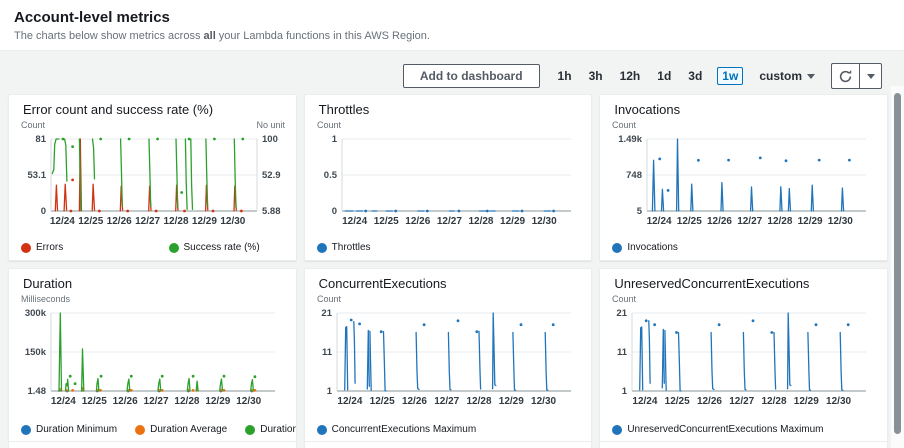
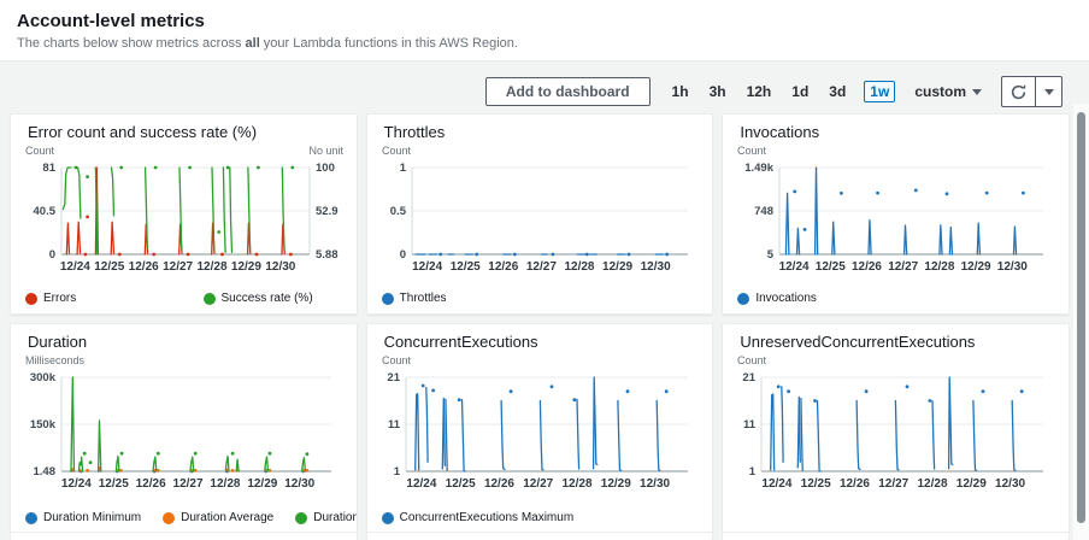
  Account-level metrics
  The charts below show metrics across all your Lambda functions in this AWS Region.
  Add to dashboard
  1h
  3h
  12h
  1d
  3d
  1w
  custom
  Error count and success rate (%)
  Count
  No unit
  81
  100
- 53.1
+ 40.5
  52.9
  0
  5.88
  12/24
  12/25
  12/26
  12/27
  12/28
  12/29
  12/30
  Errors
  Success rate (%)
  Throttles
  Count
  1
  0.5
  0
  12/24
  12/25
  12/26
  12/27
  12/28
  12/29
  12/30
  Throttles
  Invocations
  Count
  1.49k
  748
  5
  12/24
  12/25
  12/26
  12/27
  12/28
  12/29
  12/30
  Invocations
  Duration
  Milliseconds
  300k
  150k
  1.48
  12/24
  12/25
  12/26
  12/27
  12/28
  12/29
  12/30
  Duration Minimum
  Duration Average
  ConcurrentExecutions
  Count
  21
  11
  1
  12/24
  12/25
  12/26
  12/27
  12/28
  12/29
  12/30
  ConcurrentExecutions Maximum
  UnreservedConcurrentExecutions
  Count
  21
  11
  1
  12/24
  12/25
  12/26
  12/27
  12/28
  12/29
  12/30
- UnreservedConcurrentExecutions Maximum
